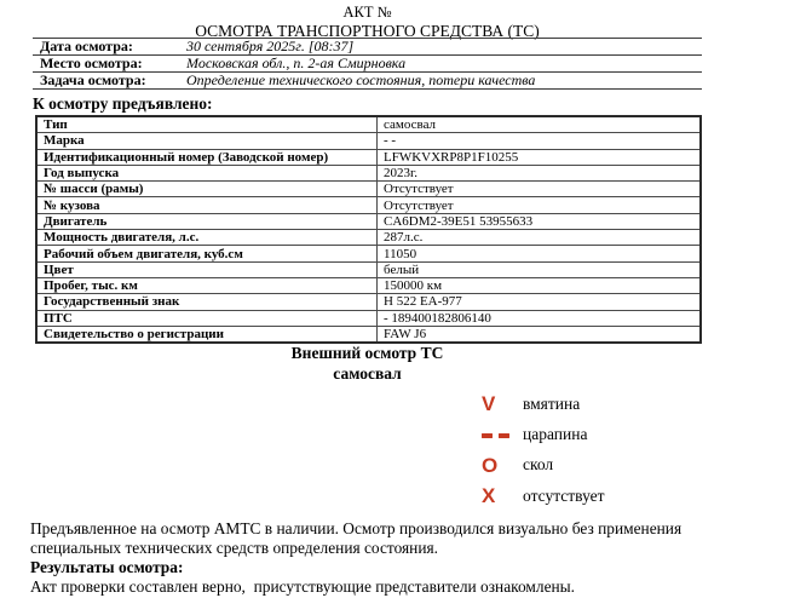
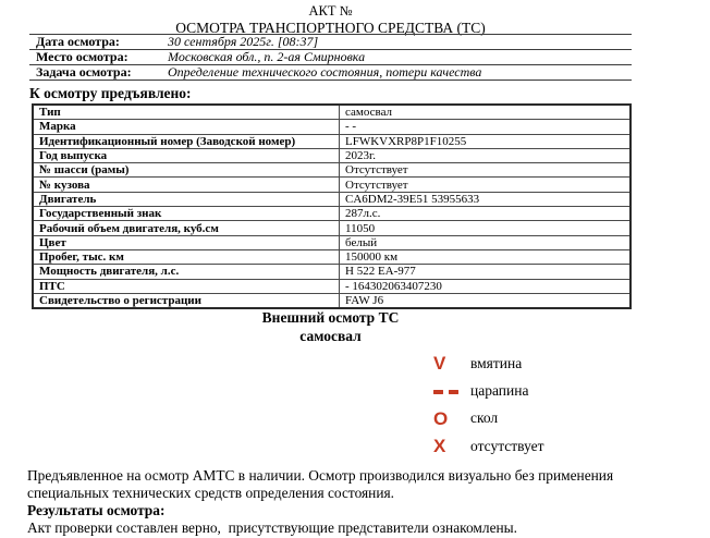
  АКТ №
  ОСМОТРА ТРАНСПОРТНОГО СРЕДСТВА (ТС)
  Дата осмотра:	30 сентября 2025г. [08:37]
  Место осмотра:	Московская обл., п. 2-ая Смирновка
  Задача осмотра:	Определение технического состояния, потери качества
  К осмотру предъявлено:
  Тип	самосвал
  Марка	- -
  Идентификационный номер (Заводской номер)	LFWKVXRP8P1F10255
  Год выпуска	2023г.
  № шасси (рамы)	Отсутствует
  № кузова	Отсутствует
  Двигатель	CA6DM2-39E51 53955633
- Мощность двигателя, л.с.	287л.с.
+ Государственный знак	287л.с.
  Рабочий объем двигателя, куб.см	11050
  Цвет	белый
  Пробег, тыс. км	150000 км
- Государственный знак	Н 522 ЕА-977
+ Мощность двигателя, л.с.	Н 522 ЕА-977
- ПТС	- 189400182806140
+ ПТС	- 164302063407230
  Свидетельство о регистрации	FAW J6
  Внешний осмотр ТС
  самосвал
  V
  вмятина
  царапина
  O
  скол
  X
  отсутствует
  Предъявленное на осмотр АМТС в наличии. Осмотр производился визуально без применения
  специальных технических средств определения состояния.
  Результаты осмотра:
  Акт проверки составлен верно, присутствующие представители ознакомлены.
